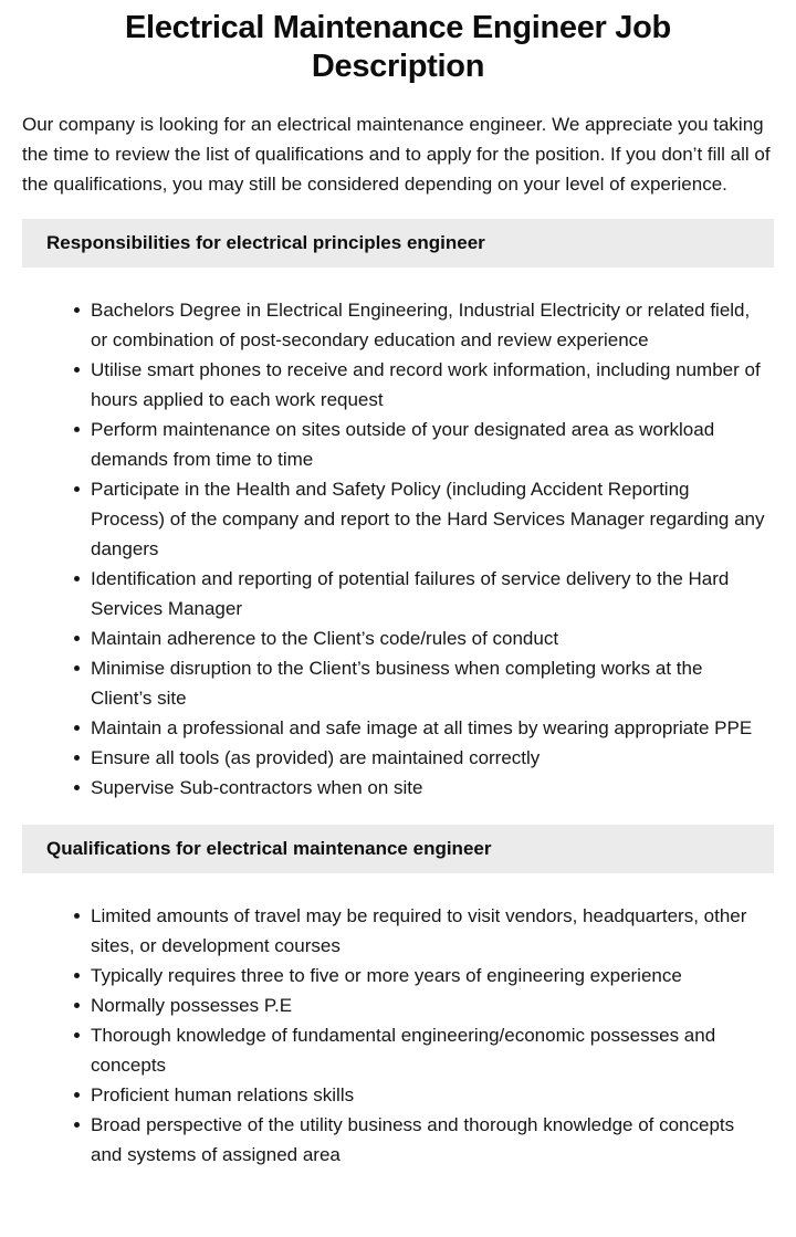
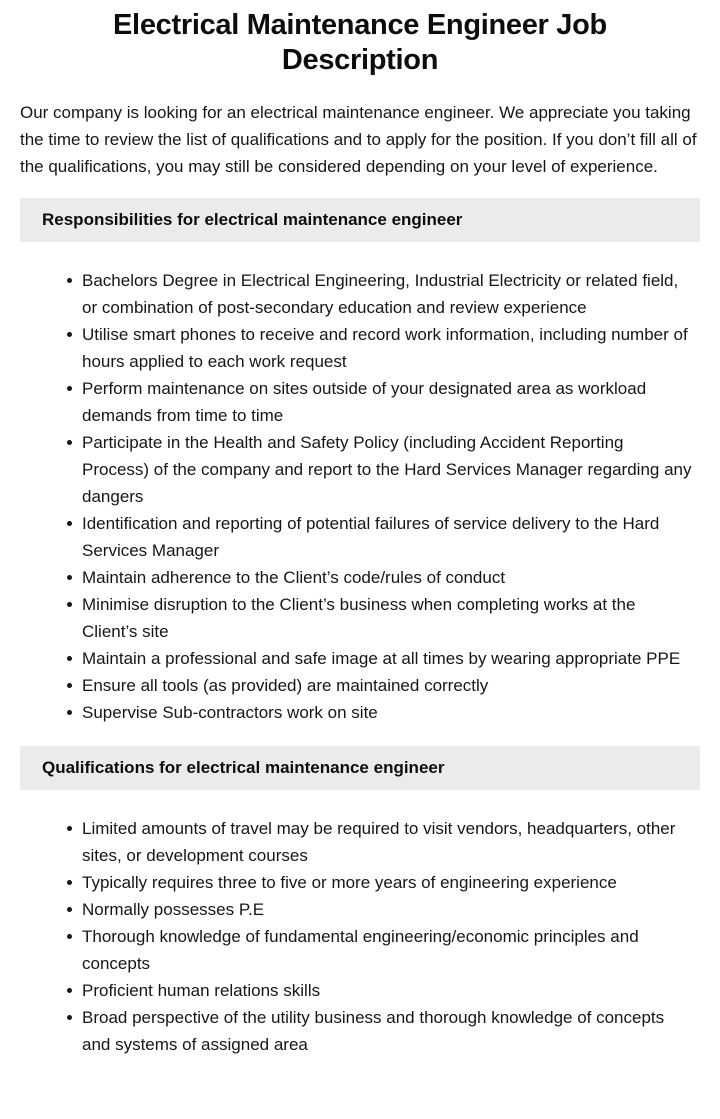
  Electrical Maintenance Engineer Job Description
  Our company is looking for an electrical maintenance engineer. We appreciate you taking the time to review the list of qualifications and to apply for the position. If you don’t fill all of the qualifications, you may still be considered depending on your level of experience.
- Responsibilities for electrical principles engineer
+ Responsibilities for electrical maintenance engineer
  Bachelors Degree in Electrical Engineering, Industrial Electricity or related field, or combination of post-secondary education and review experience
  Utilise smart phones to receive and record work information, including number of hours applied to each work request
  Perform maintenance on sites outside of your designated area as workload demands from time to time
  Participate in the Health and Safety Policy (including Accident Reporting Process) of the company and report to the Hard Services Manager regarding any dangers
  Identification and reporting of potential failures of service delivery to the Hard Services Manager
  Maintain adherence to the Client’s code/rules of conduct
  Minimise disruption to the Client’s business when completing works at the Client’s site
  Maintain a professional and safe image at all times by wearing appropriate PPE
  Ensure all tools (as provided) are maintained correctly
- Supervise Sub-contractors when on site
+ Supervise Sub-contractors work on site
  Qualifications for electrical maintenance engineer
  Limited amounts of travel may be required to visit vendors, headquarters, other sites, or development courses
  Typically requires three to five or more years of engineering experience
  Normally possesses P.E
- Thorough knowledge of fundamental engineering/economic possesses and concepts
+ Thorough knowledge of fundamental engineering/economic principles and concepts
  Proficient human relations skills
  Broad perspective of the utility business and thorough knowledge of concepts and systems of assigned area
